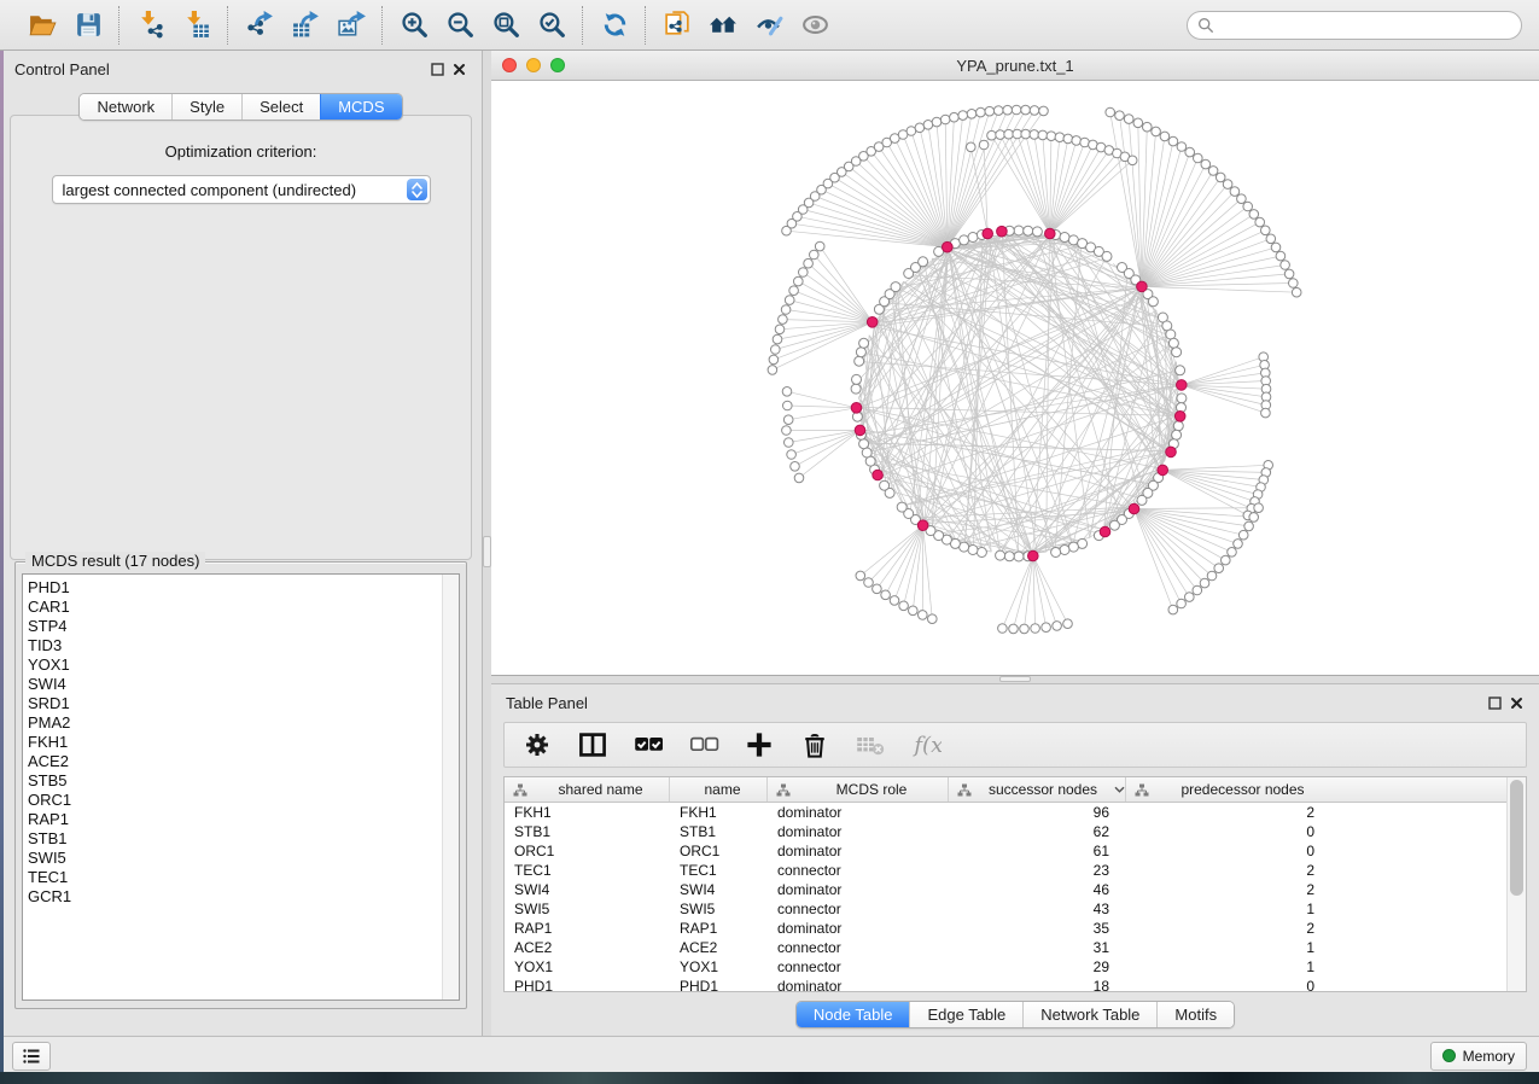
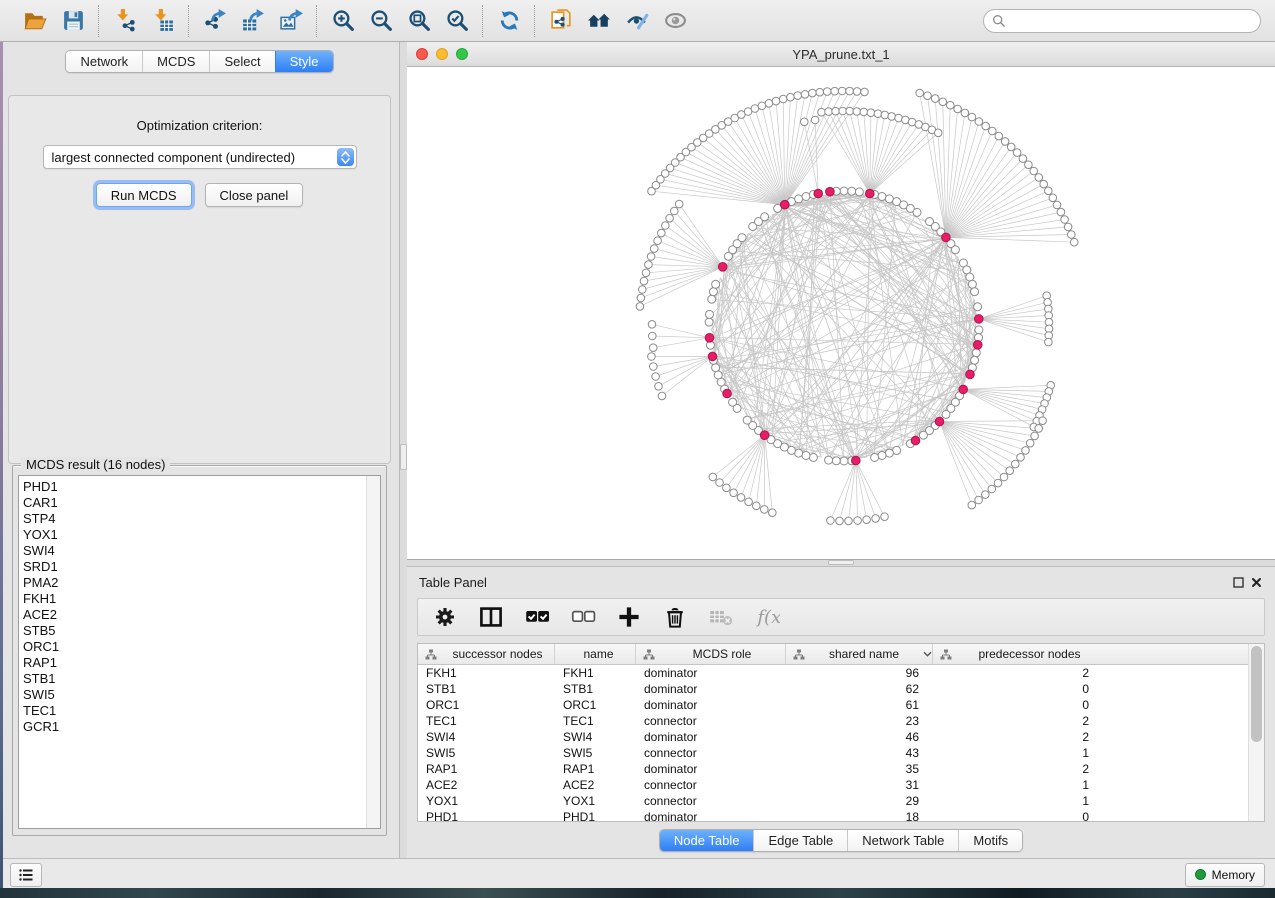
- Control Panel
  Network
- Style
+ MCDS
  Select
- MCDS
+ Style
  Optimization criterion:
  largest connected component (undirected)
+ Run MCDS
+ Close panel
- MCDS result (17 nodes)
+ MCDS result (16 nodes)
  PHD1
  CAR1
  STP4
- TID3
  YOX1
  SWI4
  SRD1
  PMA2
  FKH1
  ACE2
  STB5
  ORC1
  RAP1
  STB1
  SWI5
  TEC1
  GCR1
  YPA_prune.txt_1
  Table Panel
  f(x
- shared name
+ successor nodes
  name
  MCDS role
- successor nodes
+ shared name
  predecessor nodes
  FKH1
  FKH1
  dominator
  96
  2
  STB1
  STB1
  dominator
  62
  0
  ORC1
  ORC1
  dominator
  61
  0
  TEC1
  TEC1
  connector
  23
  2
  SWI4
  SWI4
  dominator
  46
  2
  SWI5
  SWI5
  connector
  43
  1
  RAP1
  RAP1
  dominator
  35
  2
  ACE2
  ACE2
  connector
  31
  1
  YOX1
  YOX1
  connector
  29
  1
  PHD1
  PHD1
  dominator
  18
  0
  Node Table
  Edge Table
  Network Table
  Motifs
  Memory
